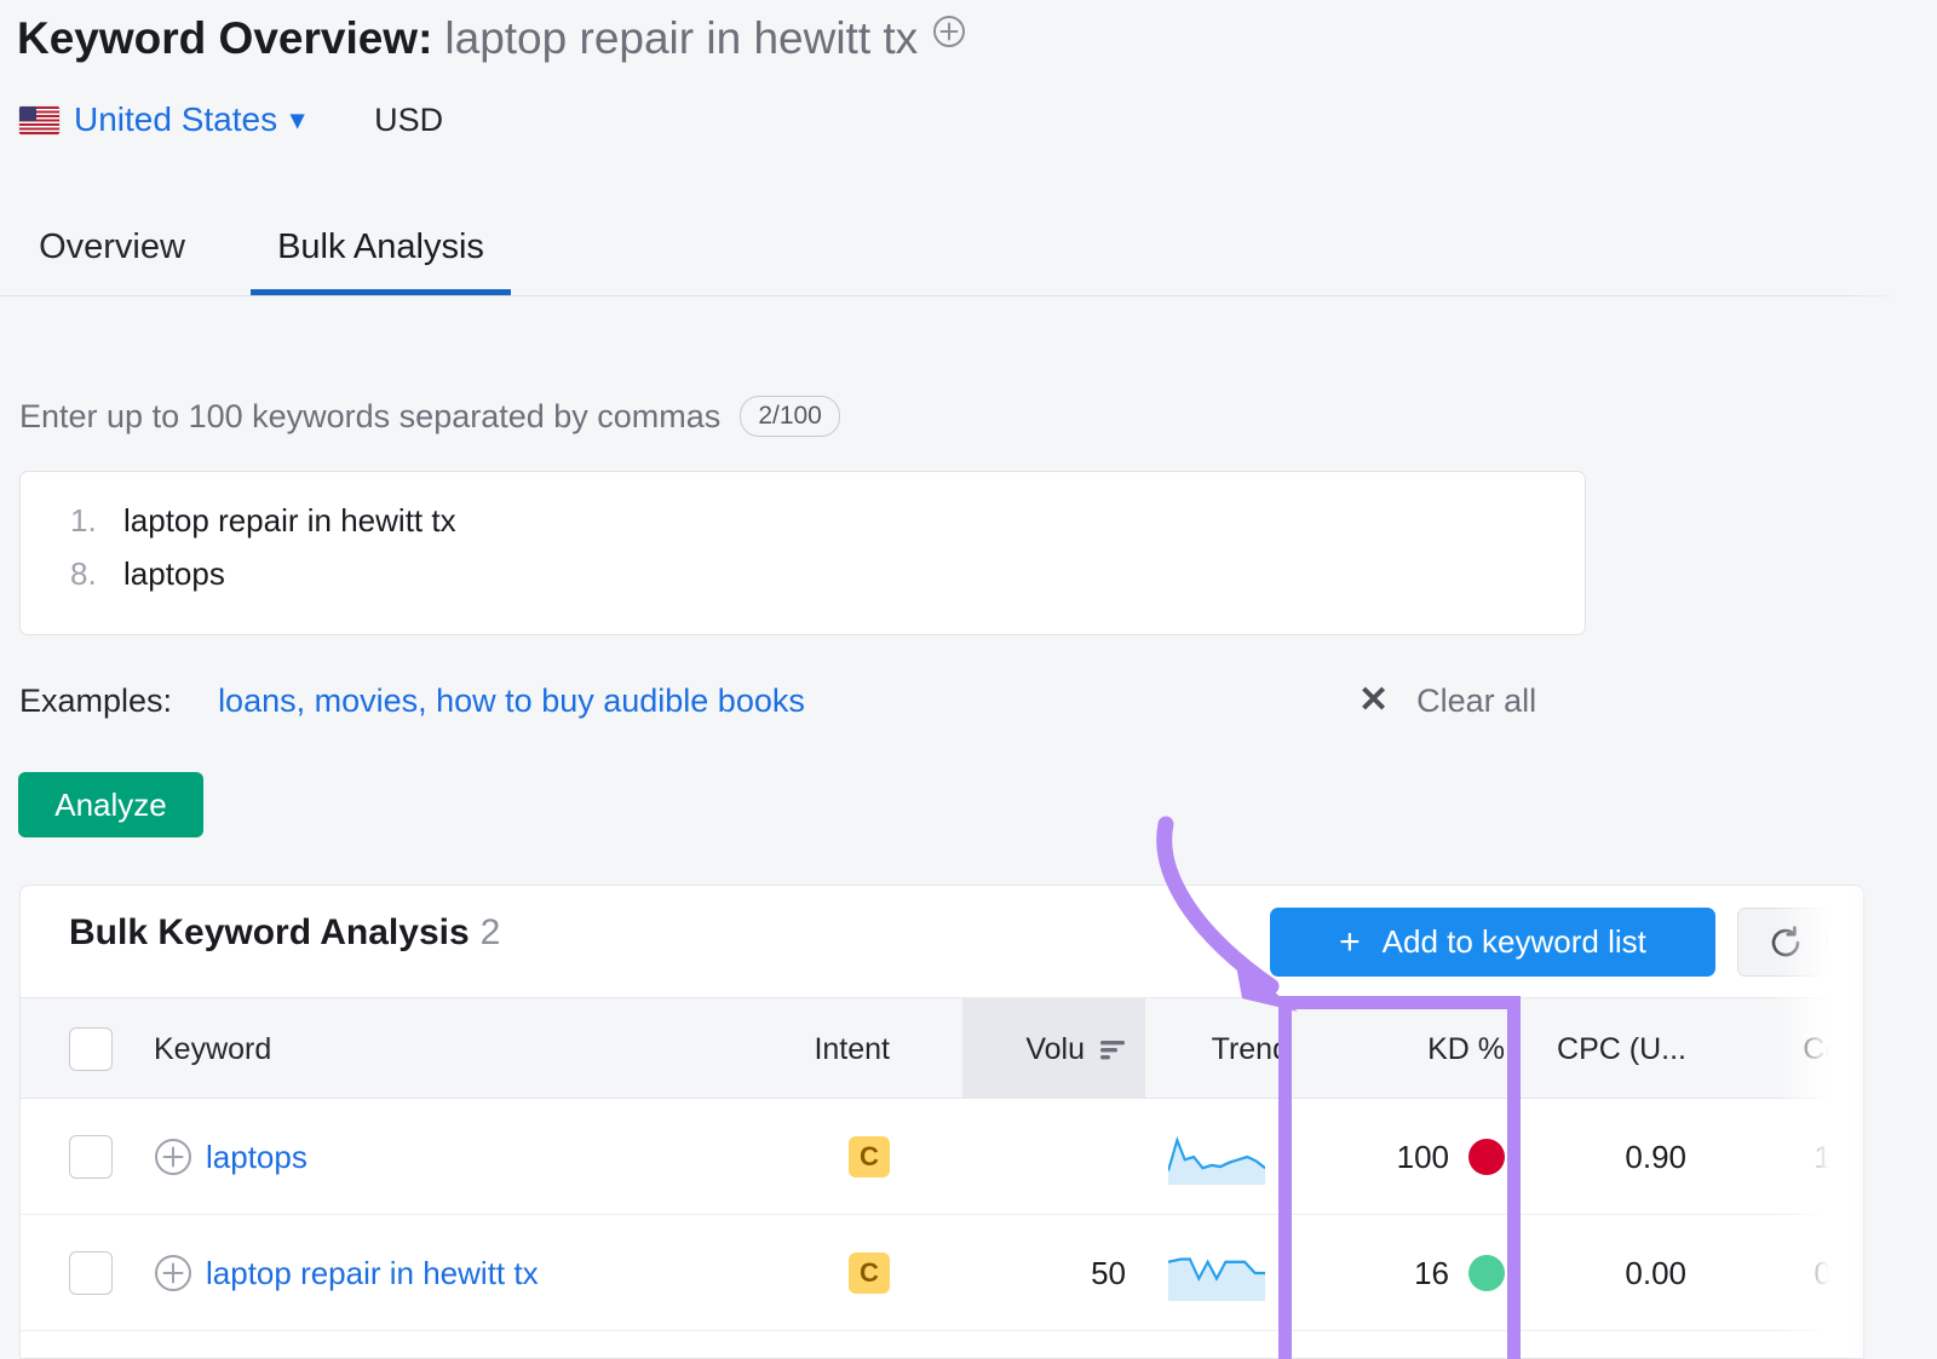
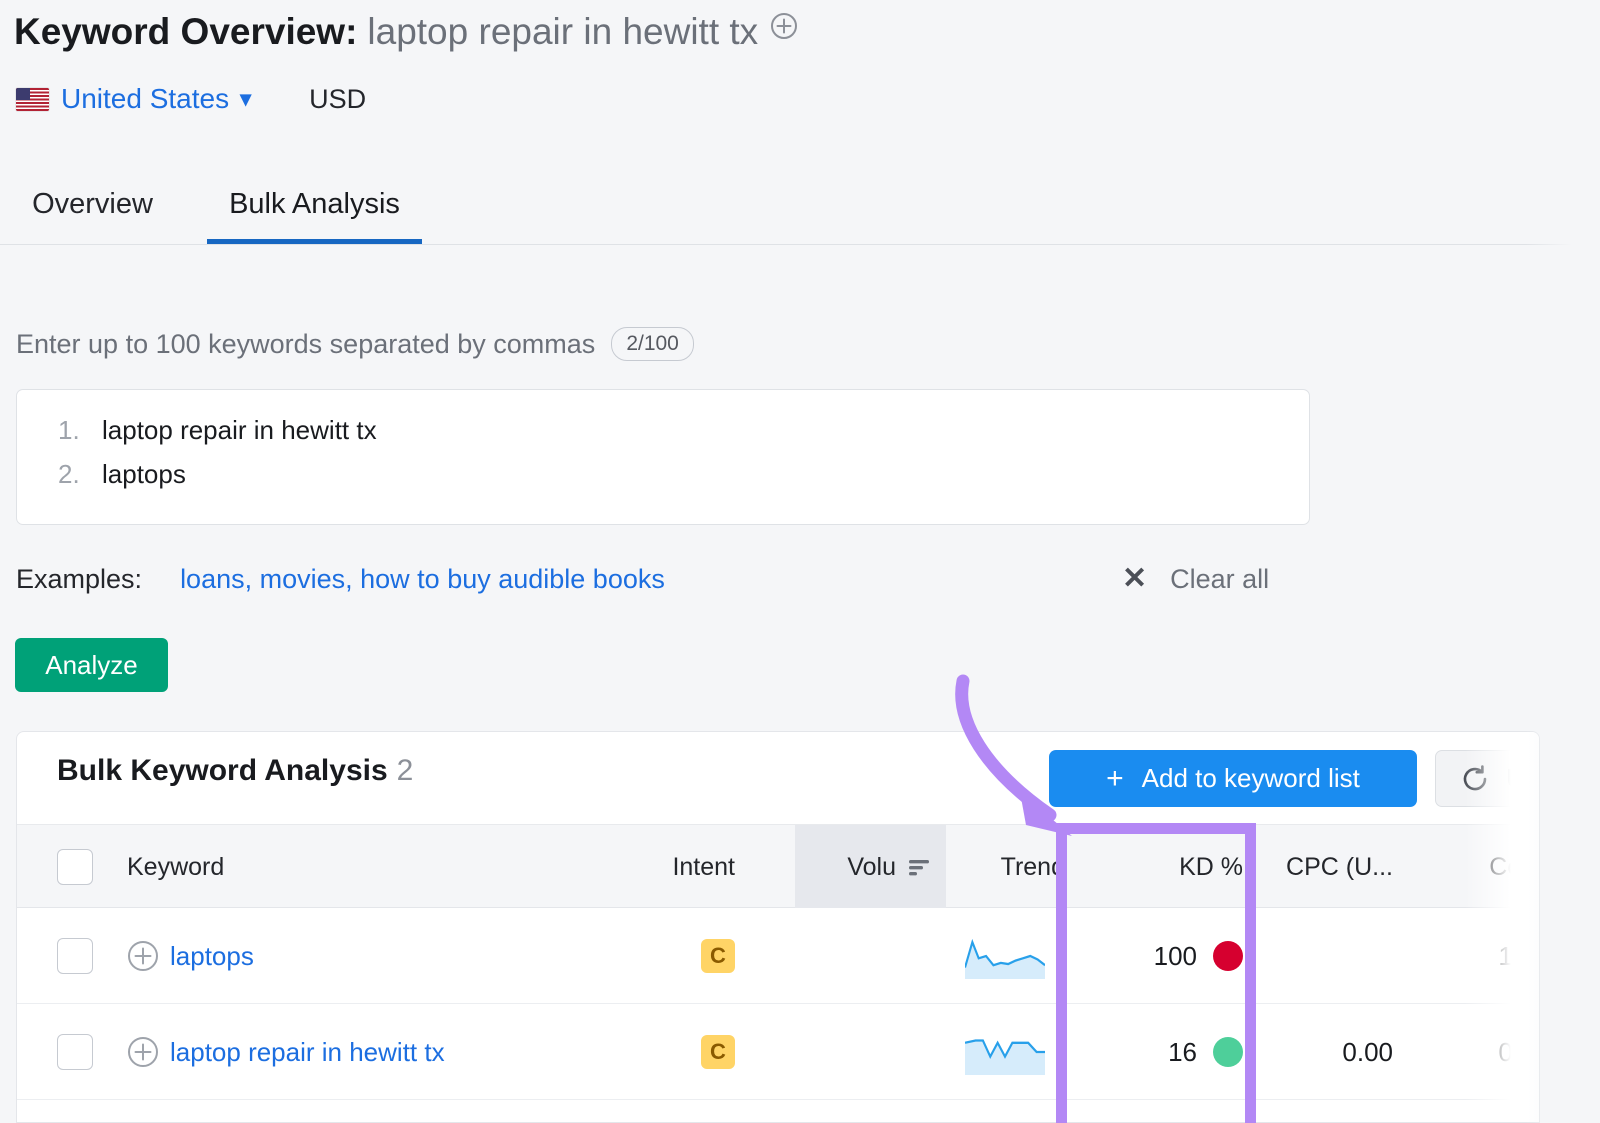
  Keyword Overview: laptop repair in hewitt tx
  United States
  ▾
  USD
  Overview
  Bulk Analysis
  Enter up to 100 keywords separated by commas
  2/100
  1.
  laptop repair in hewitt tx
- 8.
+ 2.
  laptops
  Examples:
  loans, movies, how to buy audible books
  ✕
  Clear all
  Analyze
  Bulk Keyword Analysis 2
  +
  Add to keyword list
  Keyword
  Intent
  Volu
  Trend
  KD %
  CPC (U...
  laptops
  C
  100
- 0.90
  laptop repair in hewitt tx
  C
- 50
  16
  0.00
